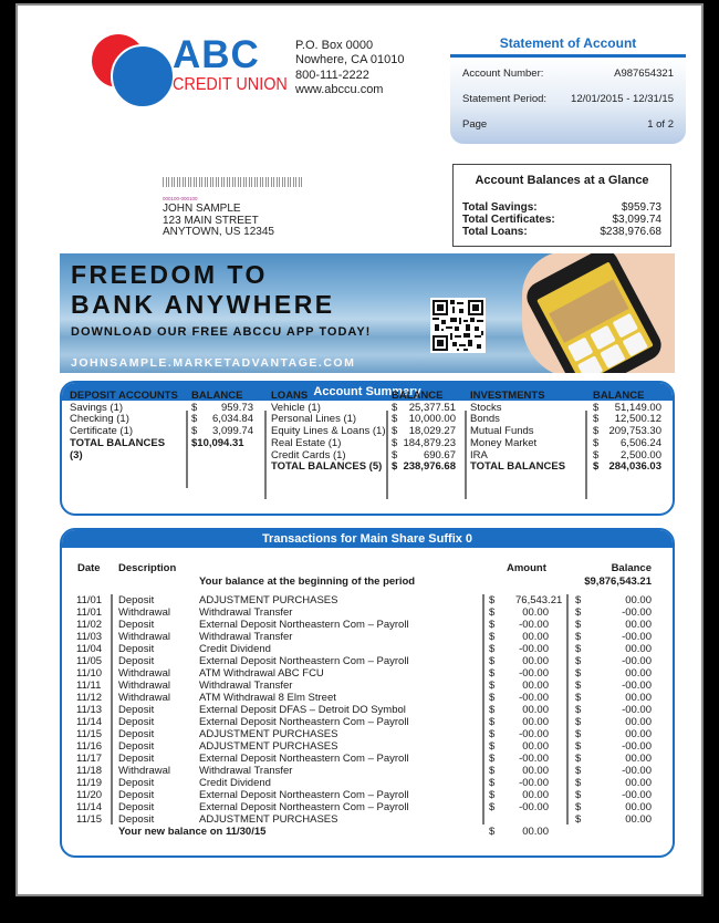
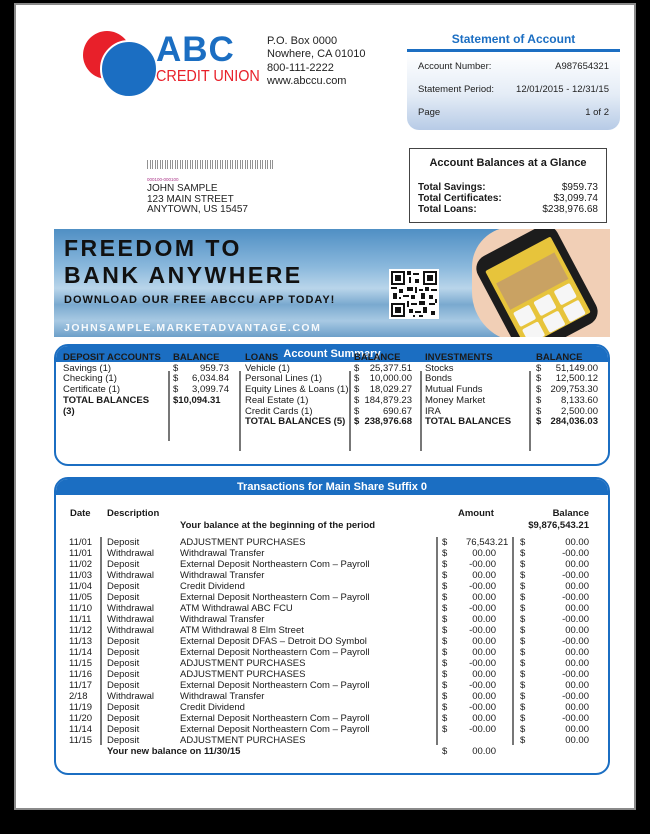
  ABC
  CREDIT UNION
  P.O. Box 0000
  Nowhere, CA 01010
  800-111-2222
  www.abccu.com
  Statement of Account
  Account Number:
  A987654321
  Statement Period:
  12/01/2015 - 12/31/15
  Page
  1 of 2
  JOHN SAMPLE
  123 MAIN STREET
- ANYTOWN, US 12345
+ ANYTOWN, US 15457
  Account Balances at a Glance
  Total Savings:
  $959.73
  Total Certificates:
  $3,099.74
  Total Loans:
  $238,976.68
  FREEDOM TO
  BANK ANYWHERE
  DOWNLOAD OUR FREE ABCCU APP TODAY!
  JOHNSAMPLE.MARKETADVANTAGE.COM
  Account Summary
  DEPOSIT ACCOUNTS
  Savings (1)
  Checking (1)
  Certificate (1)
  TOTAL BALANCES (3)
  BALANCE
  $
  959.73
  $
  6,034.84
  $
  3,099.74
  $10,094.31
  LOANS
  Vehicle (1)
  Personal Lines (1)
  Equity Lines & Loans (1)
  Real Estate (1)
  Credit Cards (1)
  TOTAL BALANCES (5)
  BALANCE
  $
  25,377.51
  $
  10,000.00
  $
  18,029.27
  $
  184,879.23
  $
  690.67
  $
  238,976.68
  INVESTMENTS
  Stocks
  Bonds
  Mutual Funds
  Money Market
  IRA
  TOTAL BALANCES
  BALANCE
  $
  51,149.00
  $
  12,500.12
  $
  209,753.30
  $
- 6,506.24
+ 8,133.60
  $
  2,500.00
  $
  284,036.03
  Transactions for Main Share Suffix 0
  Date
  Description
  Amount
  Balance
  Your balance at the beginning of the period
  $9,876,543.21
  11/01
  Deposit
  ADJUSTMENT PURCHASES
  76,543.21
  00.00
  $
  $
  11/01
  Withdrawal
  Withdrawal Transfer
  00.00
  -00.00
  $
  $
  11/02
  Deposit
  External Deposit Northeastern Com – Payroll
  -00.00
  00.00
  $
  $
  11/03
  Withdrawal
  Withdrawal Transfer
  00.00
  -00.00
  $
  $
  11/04
  Deposit
  Credit Dividend
  -00.00
  00.00
  $
  $
  11/05
  Deposit
  External Deposit Northeastern Com – Payroll
  00.00
  -00.00
  $
  $
  11/10
  Withdrawal
  ATM Withdrawal ABC FCU
  -00.00
  00.00
  $
  $
  11/11
  Withdrawal
  Withdrawal Transfer
  00.00
  -00.00
  $
  $
  11/12
  Withdrawal
  ATM Withdrawal 8 Elm Street
  -00.00
  00.00
  $
  $
  11/13
  Deposit
  External Deposit DFAS – Detroit DO Symbol
  00.00
  -00.00
  $
  $
  11/14
  Deposit
  External Deposit Northeastern Com – Payroll
  00.00
  00.00
  $
  $
  11/15
  Deposit
  ADJUSTMENT PURCHASES
  -00.00
  00.00
  $
  $
  11/16
  Deposit
  ADJUSTMENT PURCHASES
  00.00
  -00.00
  $
  $
  11/17
  Deposit
  External Deposit Northeastern Com – Payroll
  -00.00
  00.00
  $
  $
- 11/18
+ 2/18
  Withdrawal
  Withdrawal Transfer
  00.00
  -00.00
  $
  $
  11/19
  Deposit
  Credit Dividend
  -00.00
  00.00
  $
  $
  11/20
  Deposit
  External Deposit Northeastern Com – Payroll
  00.00
  -00.00
  $
  $
  11/14
  Deposit
  External Deposit Northeastern Com – Payroll
  -00.00
  00.00
  $
  $
  11/15
  Deposit
  ADJUSTMENT PURCHASES
  00.00
  $
  Your new balance on 11/30/15
  $
  00.00
